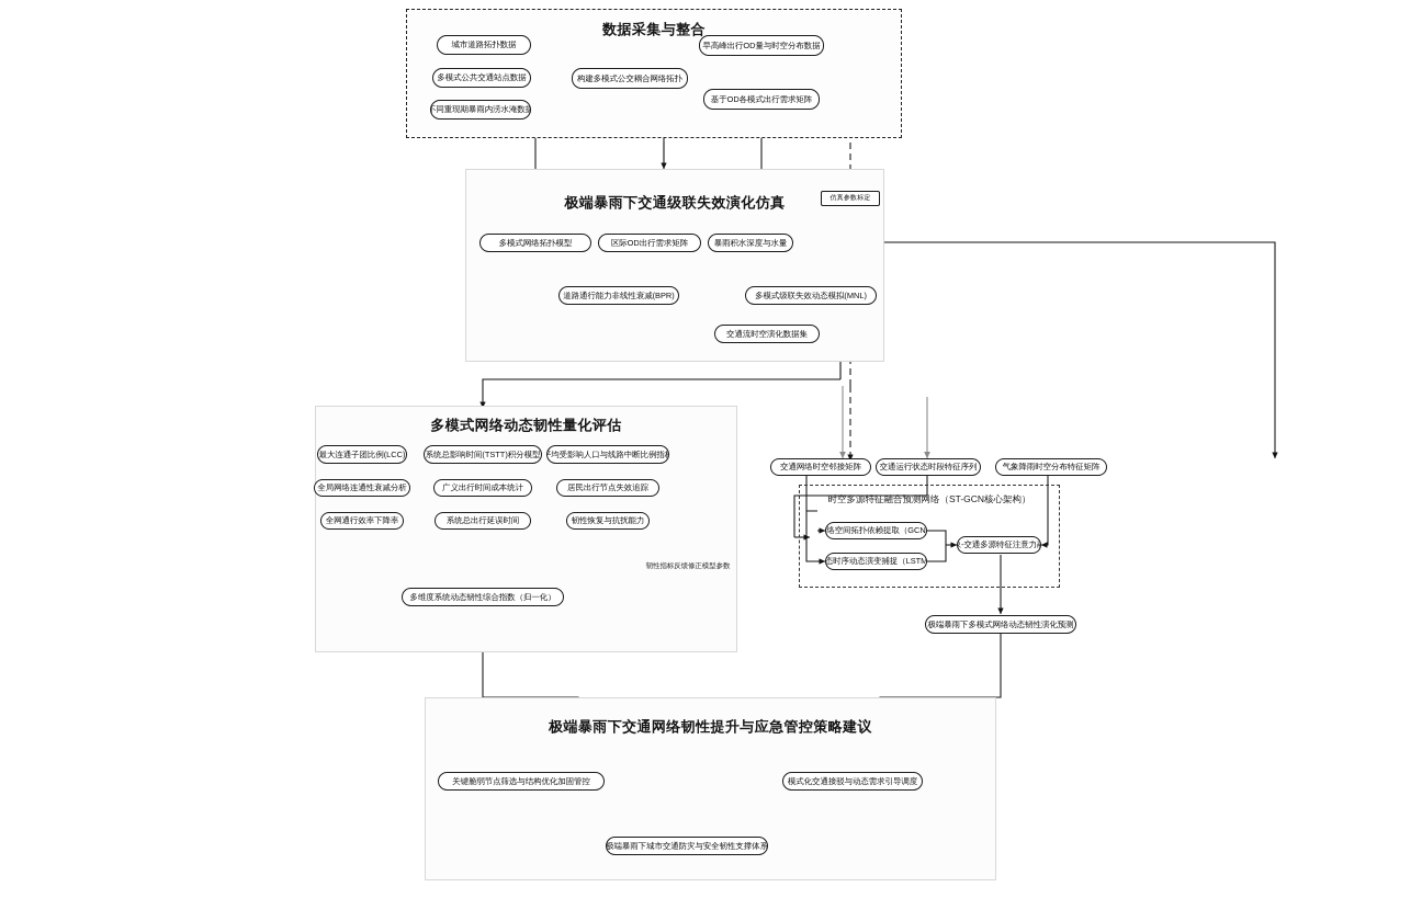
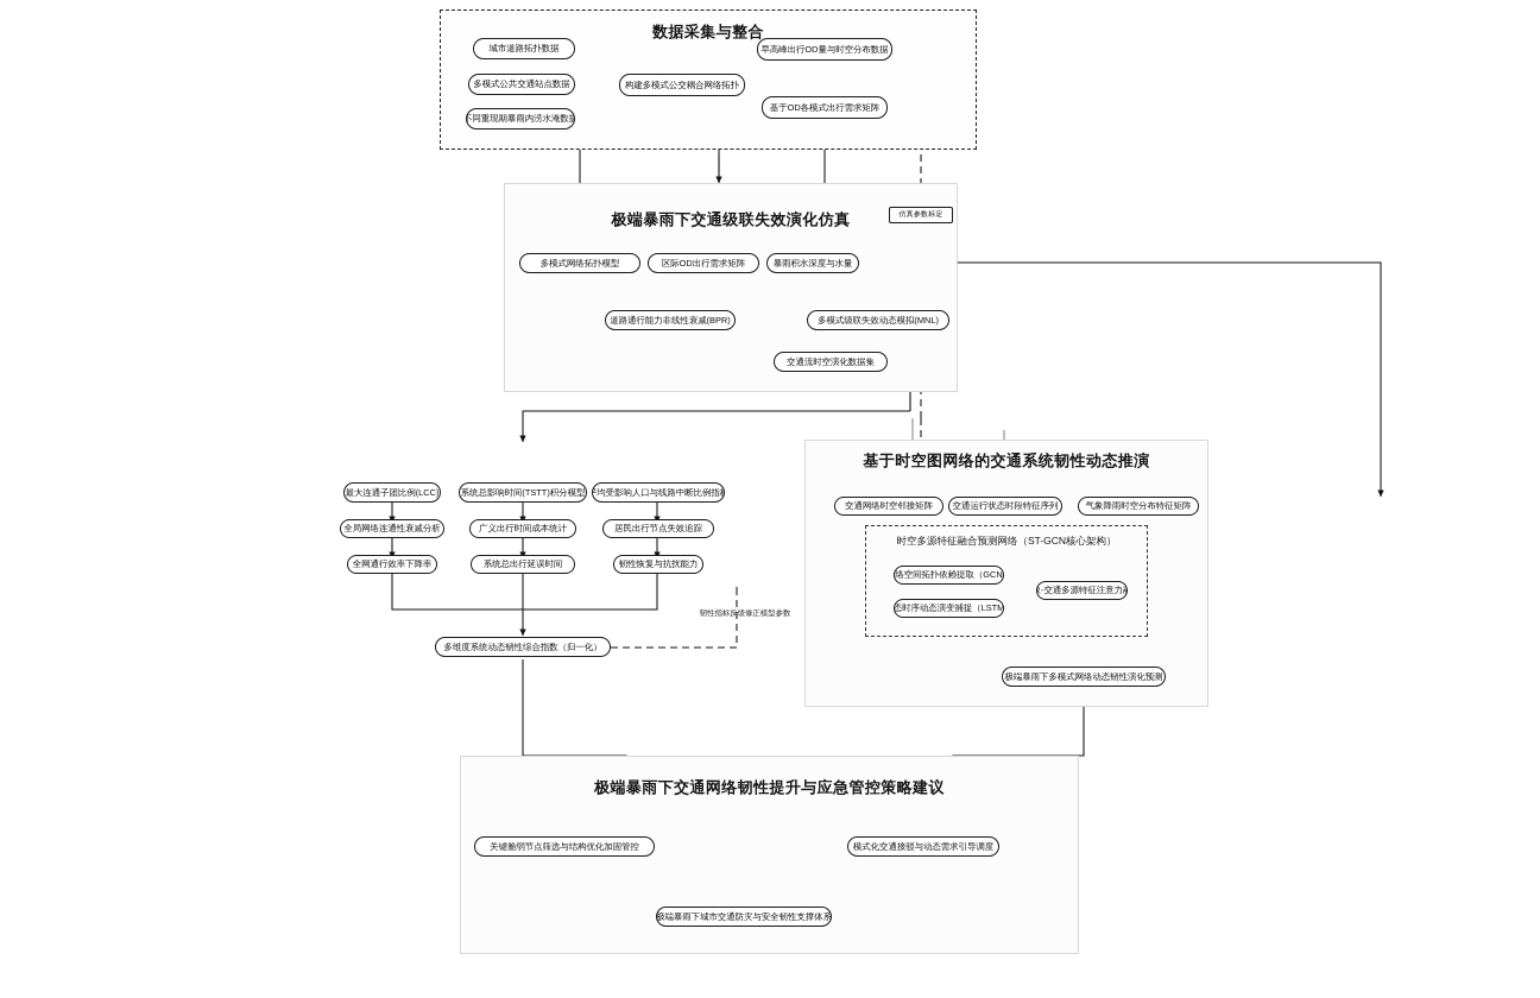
  数据采集与整合
  城市道路拓扑数据
  多模式公共交通站点数据
  不同重现期暴雨内涝水淹数据
  构建多模式公交耦合网络拓扑
  早高峰出行OD量与时空分布数据
  基于OD各模式出行需求矩阵
  极端暴雨下交通级联失效演化仿真
  多模式网络拓扑模型
  区际OD出行需求矩阵
  暴雨积水深度与水量
  道路通行能力非线性衰减(BPR)
  多模式级联失效动态模拟(MNL)
  交通流时空演化数据集
- 多模式网络动态韧性量化评估
  最大连通子团比例(LCC)
  全局网络连通性衰减分析
  全网通行效率下降率
  系统总影响时间(TSTT)积分模型
  广义出行时间成本统计
  系统总出行延误时间
  平均受影响人口与线路中断比例指标
  居民出行节点失效追踪
  韧性恢复与抗扰能力
  多维度系统动态韧性综合指数（归一化）
+ 基于时空图网络的交通系统韧性动态推演
  交通网络时空邻接矩阵
  交通运行状态时段特征序列
  气象降雨时空分布特征矩阵
  时空多源特征融合预测网络（ST-GCN核心架构）
  络空间拓扑依赖提取（GCN
  态时序动态演变捕捉（LSTM
  象-交通多源特征注意力融
  极端暴雨下多模式网络动态韧性演化预测
  极端暴雨下交通网络韧性提升与应急管控策略建议
  关键脆弱节点筛选与结构优化加固管控
  模式化交通接驳与动态需求引导调度
  极端暴雨下城市交通防灾与安全韧性支撑体系
